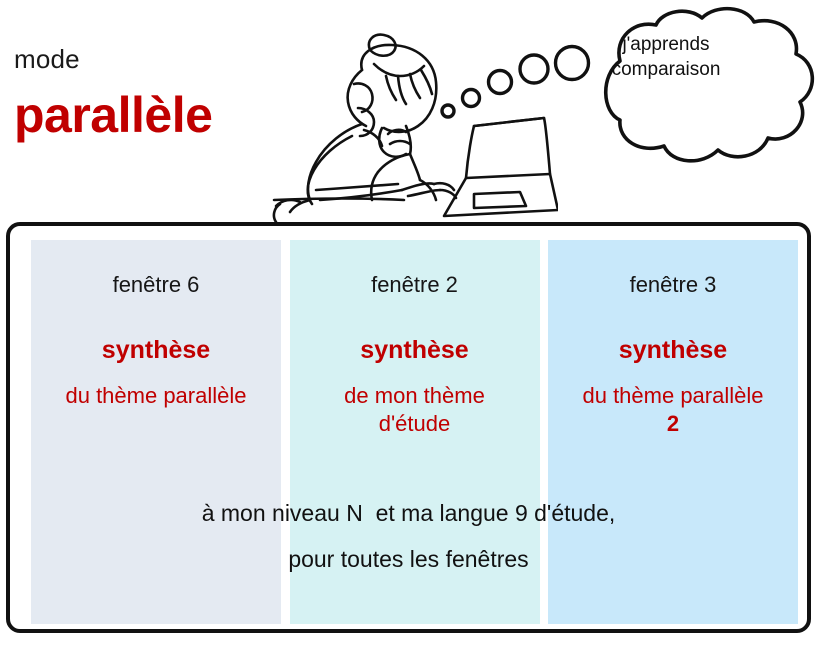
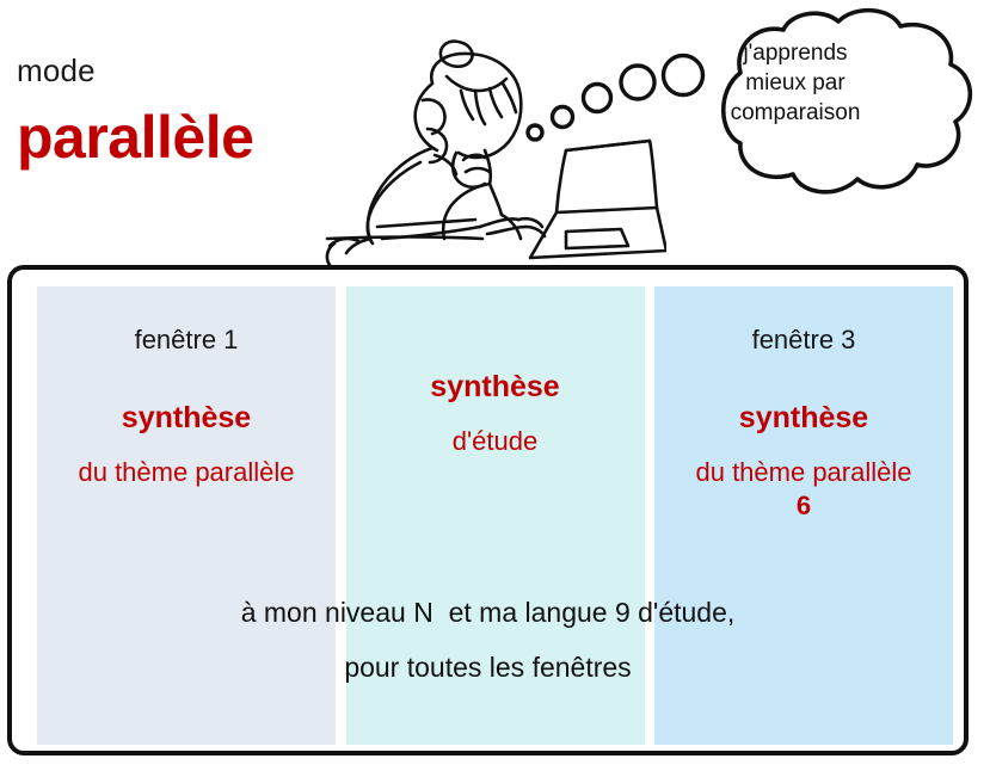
  mode
  parallèle
  j'apprends
+ mieux par
  comparaison
- fenêtre 6
+ fenêtre 1
  synthèse
  du thème parallèle
- fenêtre 2
  synthèse
- de mon thème
  d'étude
  fenêtre 3
  synthèse
  du thème parallèle
- 2
+ 6
  à mon niveau N et ma langue 9 d'étude,
  pour toutes les fenêtres
